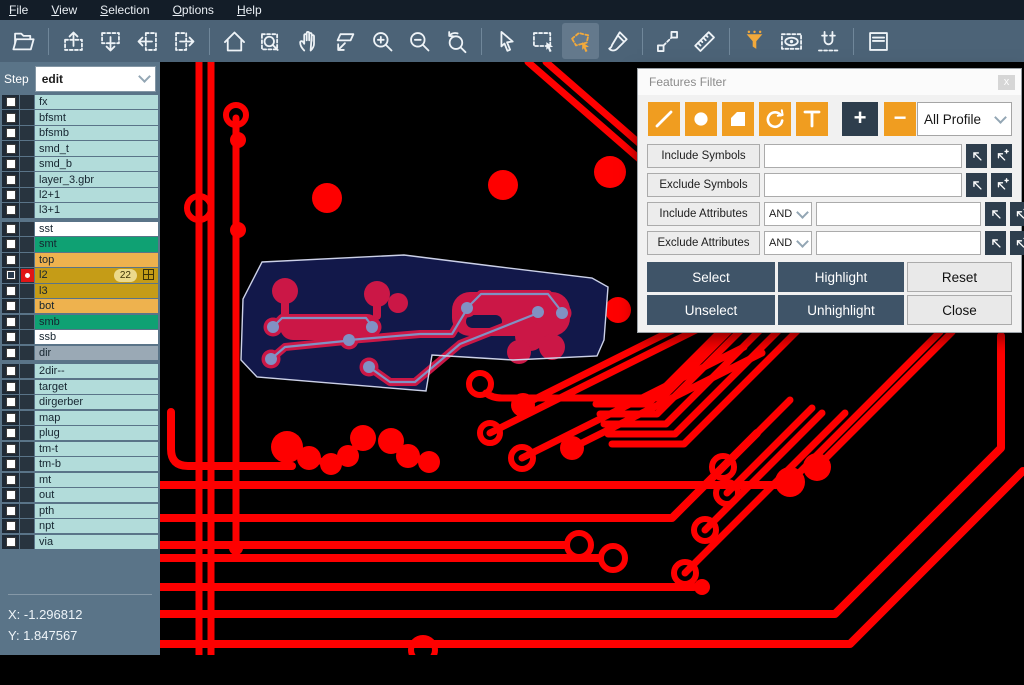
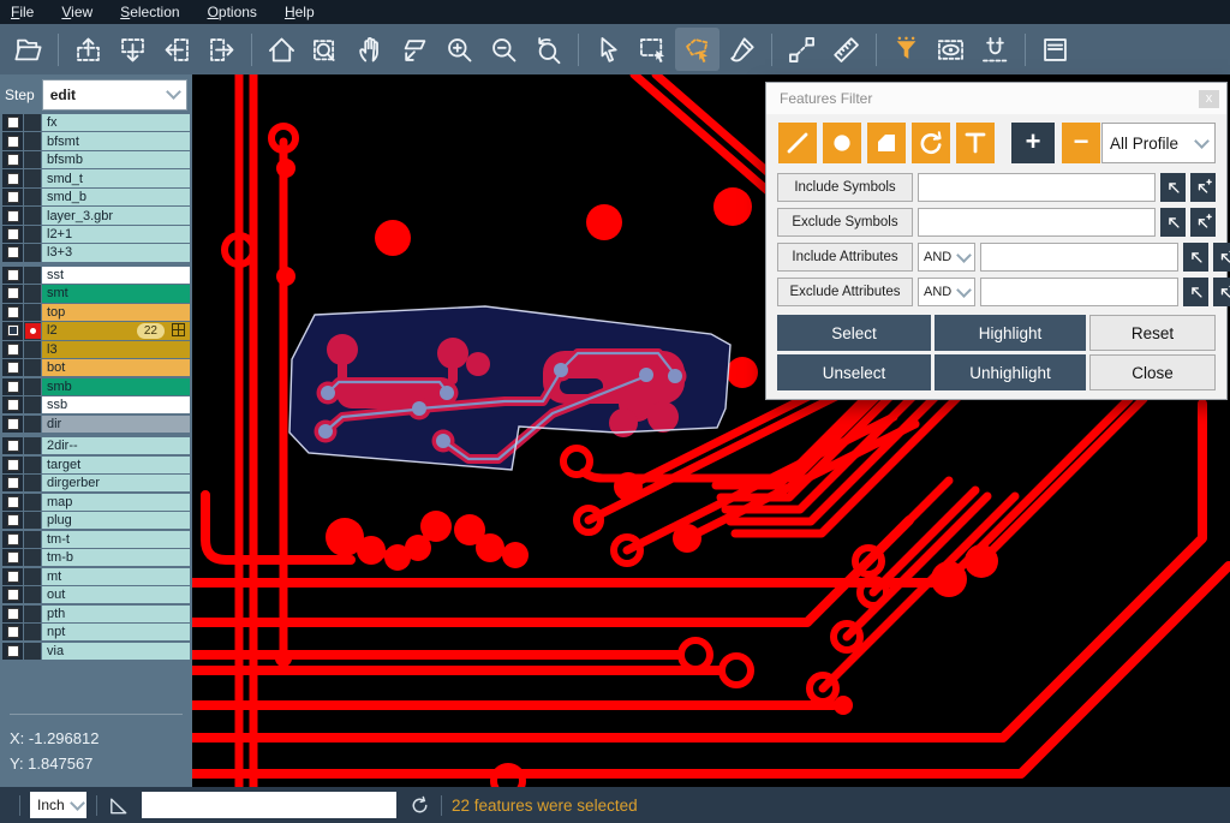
  File
  View
  Selection
  Options
  Help
  Step
  edit
  fx
  bfsmt
  bfsmb
  smd_t
  smd_b
  layer_3.gbr
  l2+1
- l3+1
+ l3+3
  sst
  smt
  top
  l2
  22
  l3
  bot
  smb
  ssb
  dir
  2dir--
  target
  dirgerber
  map
  plug
  tm-t
  tm-b
  mt
  out
  pth
  npt
  via
  X: -1.296812
  Y: 1.847567
  Features Filter
  x
  +
  −
  All Profile
  Include Symbols
  Exclude Symbols
  Include Attributes
  AND
  Exclude Attributes
  AND
  Select
  Highlight
  Reset
  Unselect
  Unhighlight
  Close
+ Inch
+ 22 features were selected
